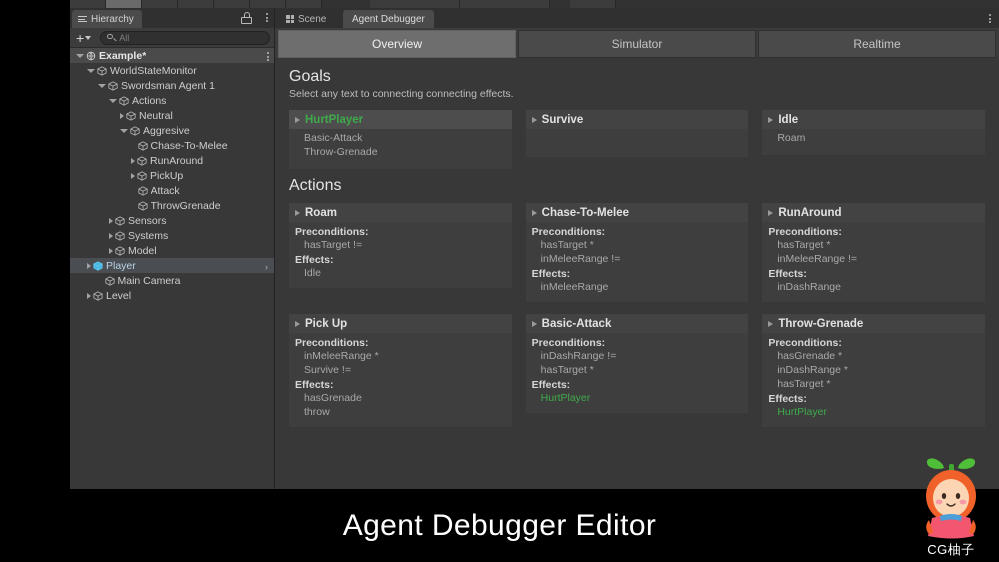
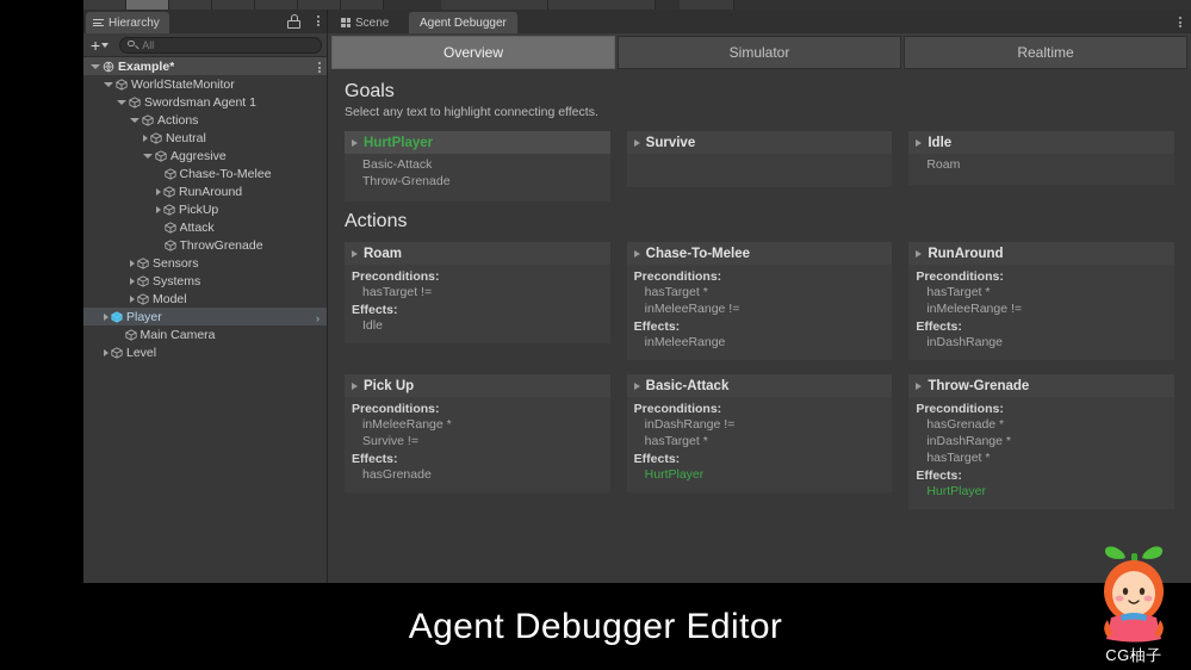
  Hierarchy
  +
  All
  Example*
  WorldStateMonitor
  Swordsman Agent 1
  Actions
  Neutral
  Aggresive
  Chase-To-Melee
  RunAround
  PickUp
  Attack
  ThrowGrenade
  Sensors
  Systems
  Model
  Player
  ›
  Main Camera
  Level
  Scene
  Agent Debugger
  Overview
  Simulator
  Realtime
  Goals
- Select any text to connecting connecting effects.
+ Select any text to highlight connecting effects.
  HurtPlayer
  Basic-Attack
  Throw-Grenade
  Survive
  Idle
  Roam
  Actions
  Roam
  Preconditions:
  hasTarget !=
  Effects:
  Idle
  Chase-To-Melee
  Preconditions:
  hasTarget *
  inMeleeRange !=
  Effects:
  inMeleeRange
  RunAround
  Preconditions:
  hasTarget *
  inMeleeRange !=
  Effects:
  inDashRange
  Pick Up
  Preconditions:
  inMeleeRange *
  Survive !=
  Effects:
  hasGrenade
- throw
  Basic-Attack
  Preconditions:
  inDashRange !=
  hasTarget *
  Effects:
  HurtPlayer
  Throw-Grenade
  Preconditions:
  hasGrenade *
  inDashRange *
  hasTarget *
  Effects:
  HurtPlayer
  Agent Debugger Editor
  CG柚子
